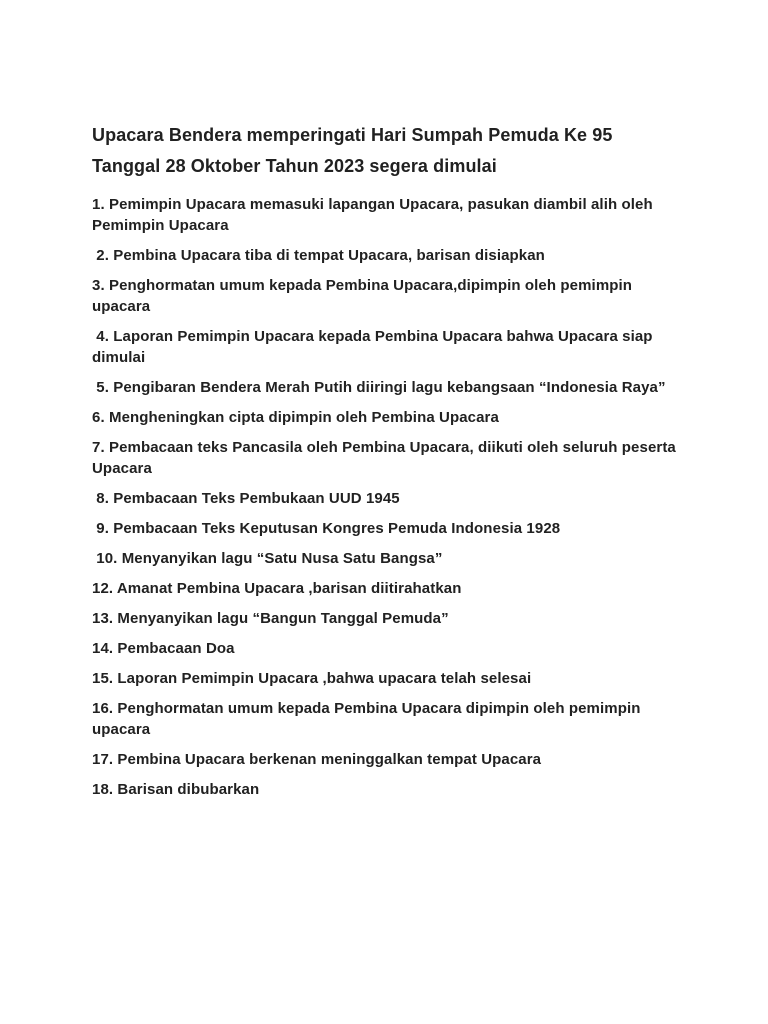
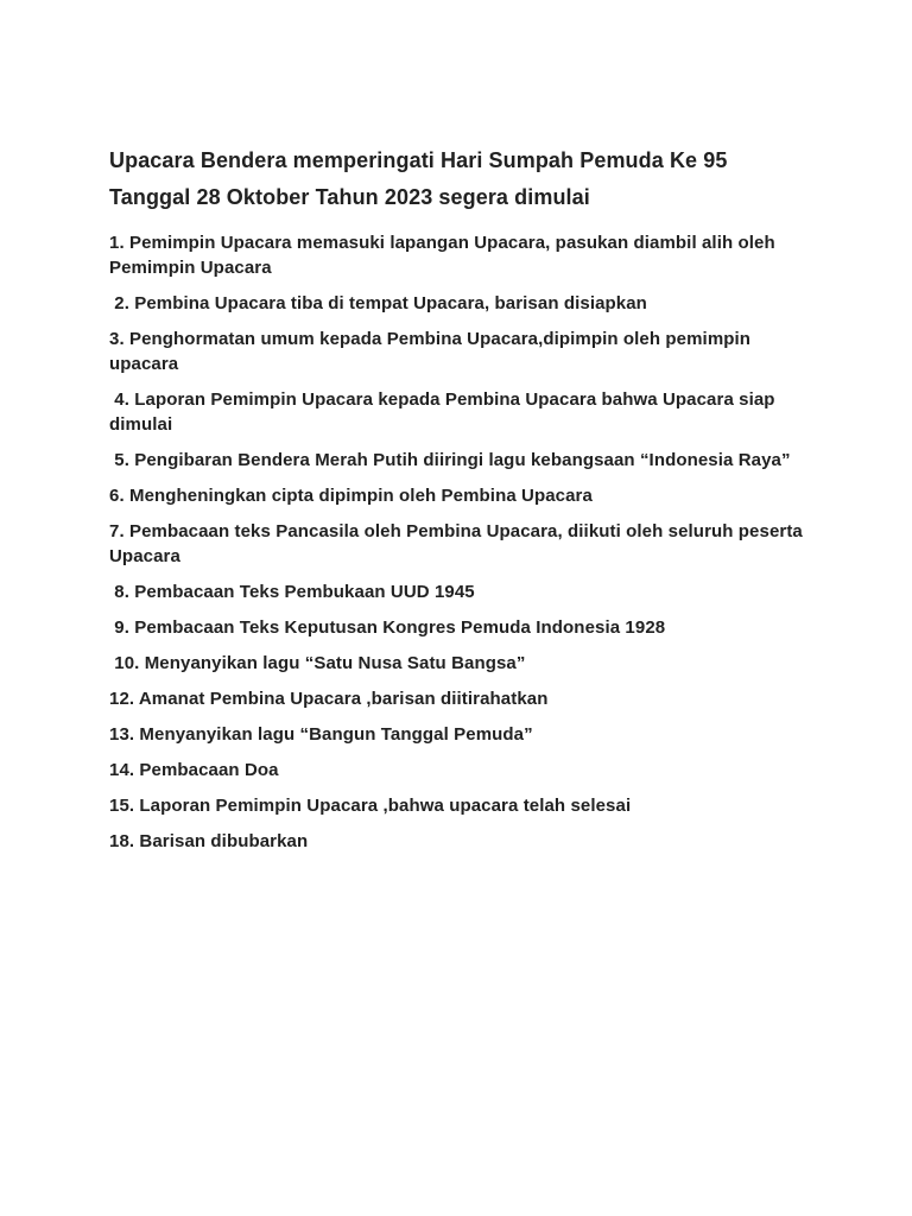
  Upacara Bendera memperingati Hari Sumpah Pemuda Ke 95
  Tanggal 28 Oktober Tahun 2023 segera dimulai
  1. Pemimpin Upacara memasuki lapangan Upacara, pasukan diambil alih oleh Pemimpin Upacara
  2. Pembina Upacara tiba di tempat Upacara, barisan disiapkan
  3. Penghormatan umum kepada Pembina Upacara,dipimpin oleh pemimpin upacara
  4. Laporan Pemimpin Upacara kepada Pembina Upacara bahwa Upacara siap dimulai
  5. Pengibaran Bendera Merah Putih diiringi lagu kebangsaan “Indonesia Raya”
  6. Mengheningkan cipta dipimpin oleh Pembina Upacara
  7. Pembacaan teks Pancasila oleh Pembina Upacara, diikuti oleh seluruh peserta Upacara
  8. Pembacaan Teks Pembukaan UUD 1945
  9. Pembacaan Teks Keputusan Kongres Pemuda Indonesia 1928
  10. Menyanyikan lagu “Satu Nusa Satu Bangsa”
  12. Amanat Pembina Upacara ,barisan diitirahatkan
  13. Menyanyikan lagu “Bangun Tanggal Pemuda”
  14. Pembacaan Doa
  15. Laporan Pemimpin Upacara ,bahwa upacara telah selesai
- 16. Penghormatan umum kepada Pembina Upacara dipimpin oleh pemimpin upacara
- 17. Pembina Upacara berkenan meninggalkan tempat Upacara
  18. Barisan dibubarkan
